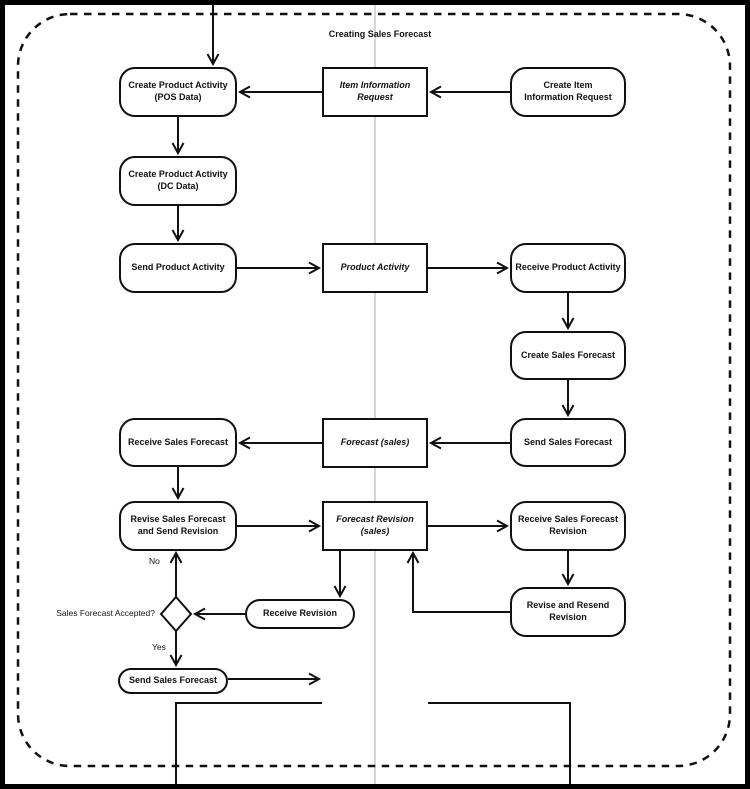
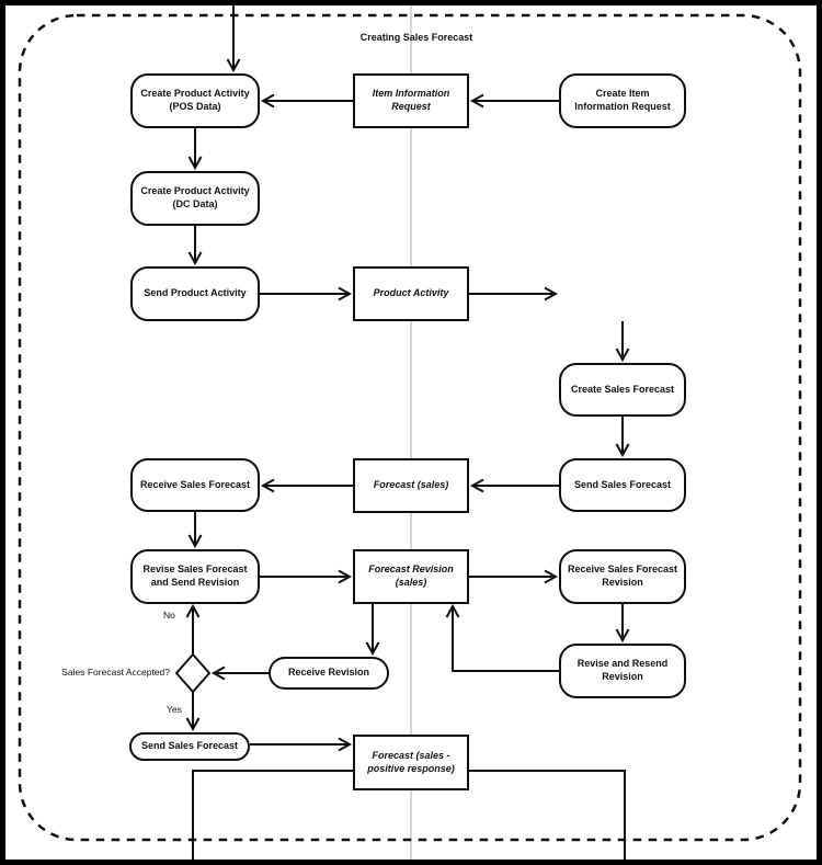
  Creating Sales Forecast
  Create Product Activity
  (POS Data)
  Item Information
  Request
  Create Item
  Information Request
  Create Product Activity
  (DC Data)
  Send Product Activity
  Product Activity
- Receive Product Activity
  Create Sales Forecast
  Receive Sales Forecast
  Forecast (sales)
  Send Sales Forecast
  Revise Sales Forecast
  and Send Revision
  Forecast Revision
  (sales)
  Receive Sales Forecast
  Revision
  Receive Revision
  Revise and Resend
  Revision
  Send Sales Forecast
+ Forecast (sales -
+ positive response)
  Sales Forecast Accepted?
  No
  Yes
